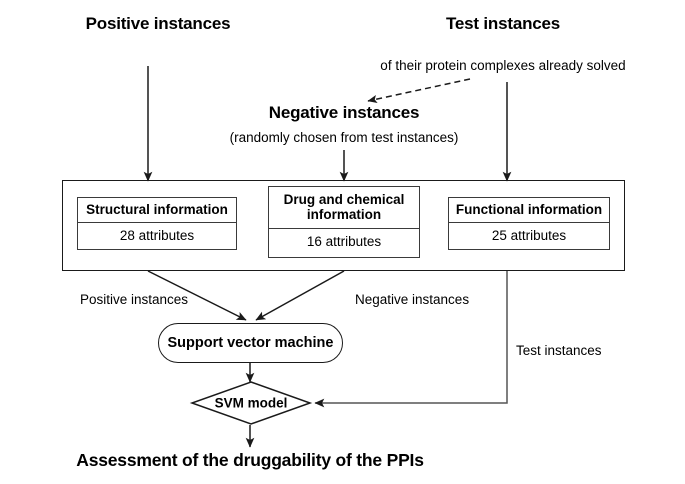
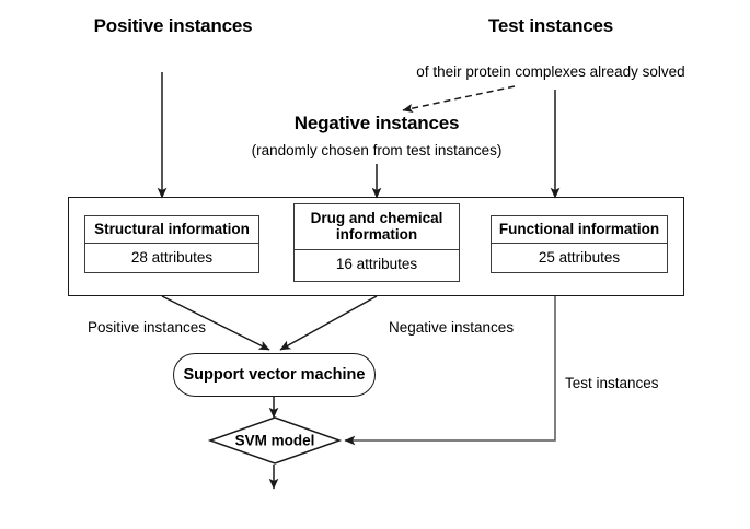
  Positive instances
  Test instances
  of their protein complexes already solved
  Negative instances
  (randomly chosen from test instances)
  Structural information
  28 attributes
  Drug and chemical information
  16 attributes
  Functional information
  25 attributes
  Positive instances
  Negative instances
  Test instances
  Support vector machine
  SVM model
- Assessment of the druggability of the PPIs
